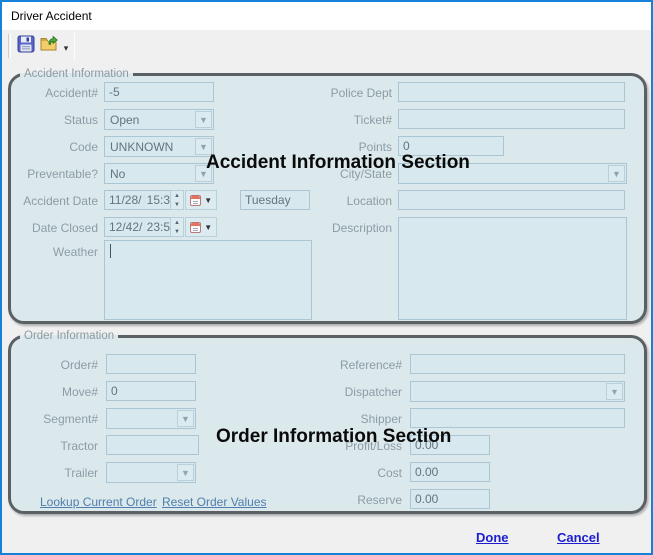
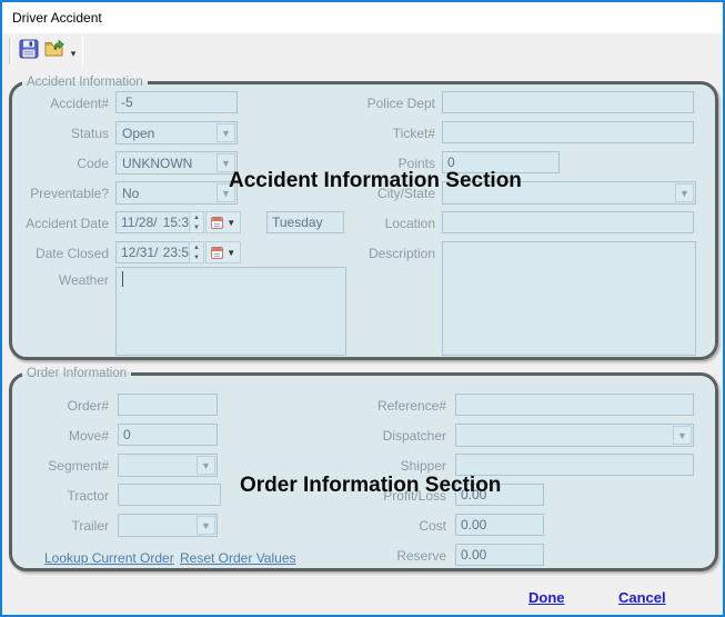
  Driver Accident
  ▾
  Accident Information
  Accident#
  Status
  Code
  Preventable?
  Accident Date
  Date Closed
  Weather
  -5
  Open
  ▼
  UNKNOWN
  ▼
  No
  ▼
  11/28/
  15:3
  ▼
  Tuesday
- 12/42/
+ 12/31/
  23:5
  ▼
  Police Dept
  Ticket#
  Points
  City/State
  Location
  Description
  0
  ▼
  Accident Information Section
  Order Information
  Order#
  Move#
  Segment#
  Tractor
  Trailer
  0
  ▼
  ▼
  Reference#
  Dispatcher
  Shipper
  Profit/Loss
  Cost
  Reserve
  ▼
  0.00
  0.00
  0.00
  Lookup Current Order
  Reset Order Values
  Order Information Section
  Done
  Cancel
